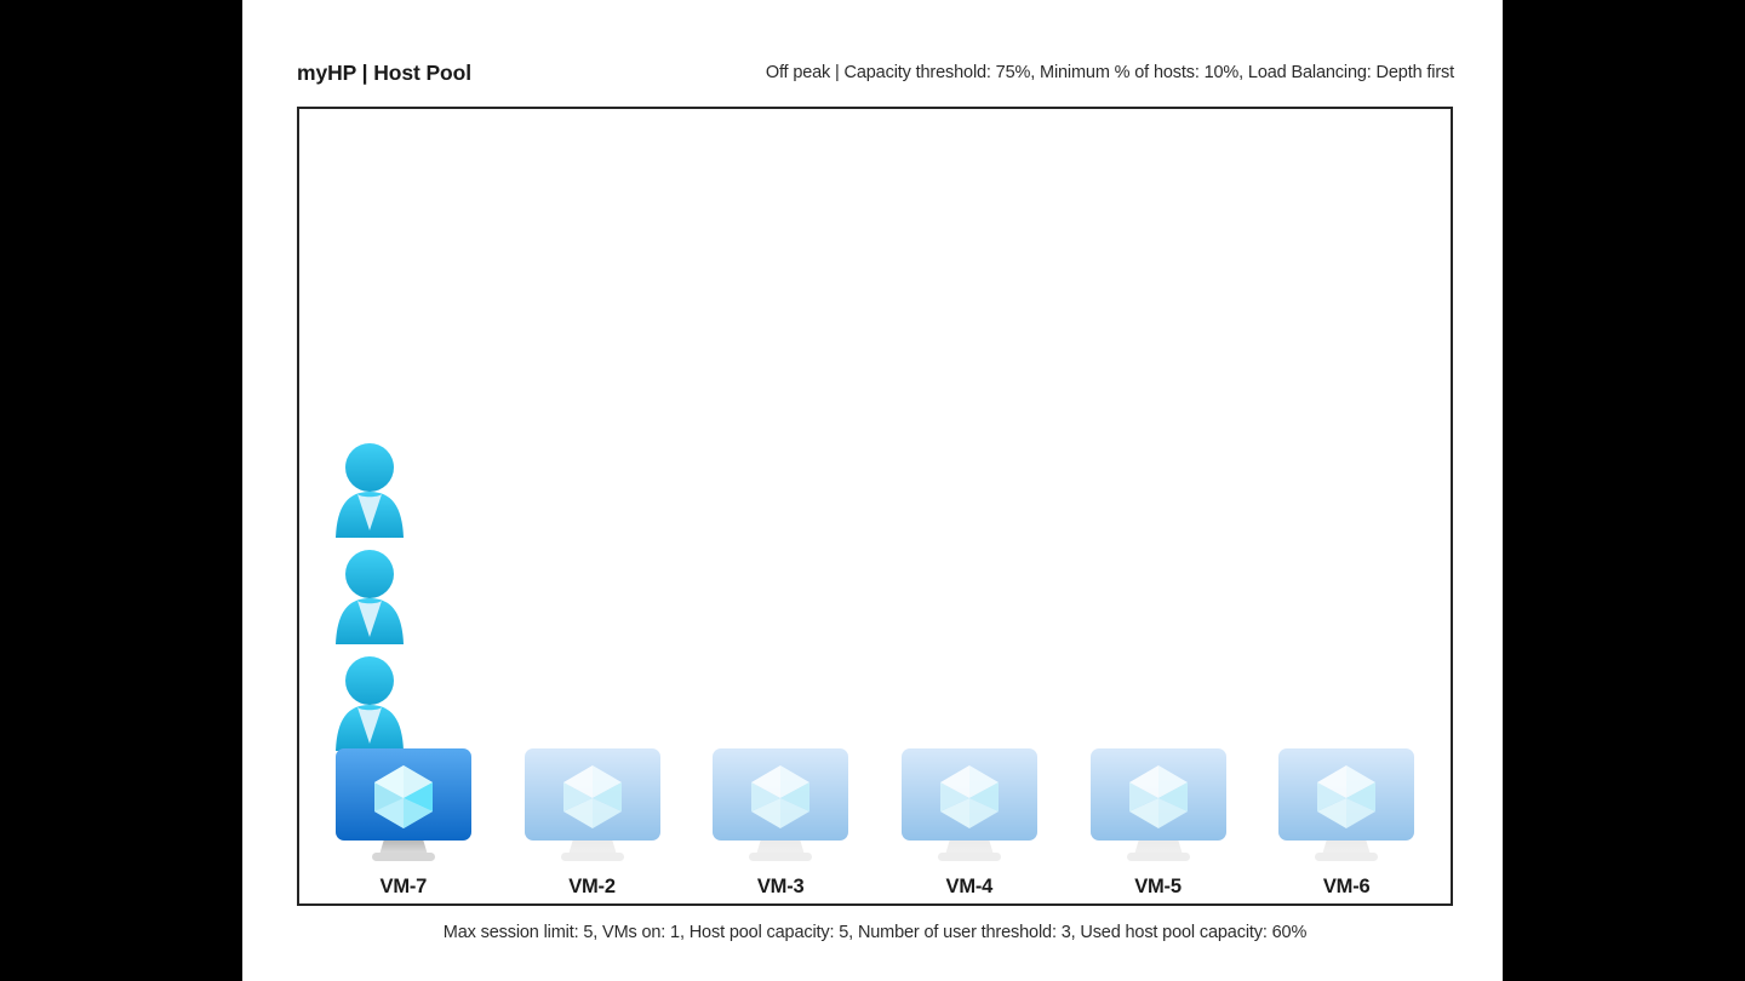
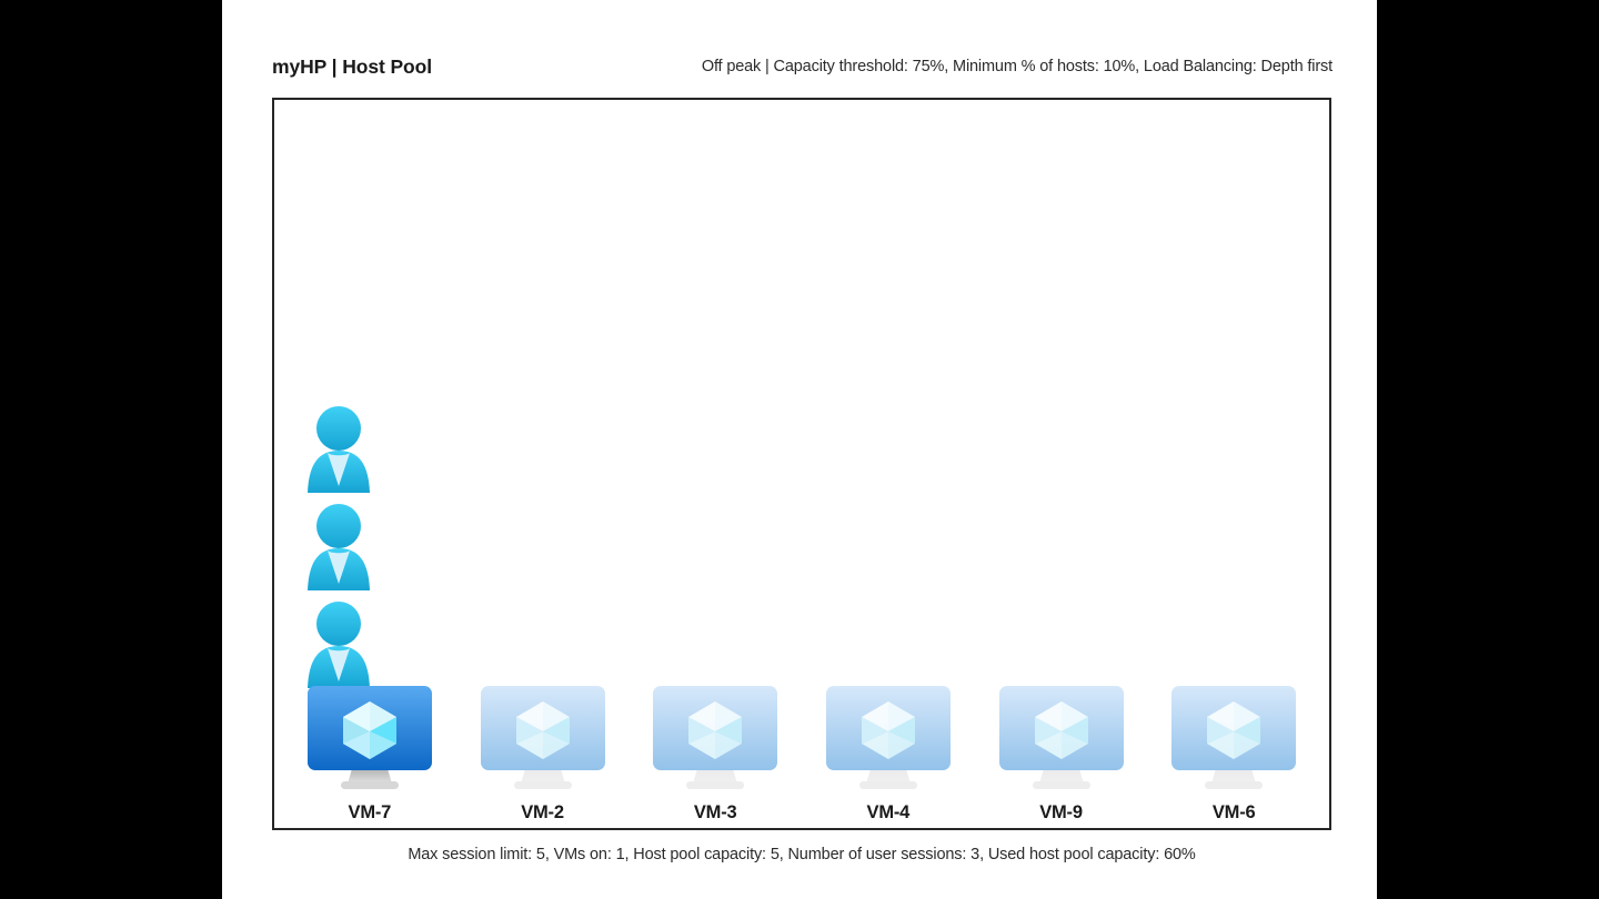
  myHP | Host Pool
  Off peak | Capacity threshold: 75%, Minimum % of hosts: 10%, Load Balancing: Depth first
  VM-7
  VM-2
  VM-3
  VM-4
- VM-5
+ VM-9
  VM-6
- Max session limit: 5, VMs on: 1, Host pool capacity: 5, Number of user threshold: 3, Used host pool capacity: 60%
+ Max session limit: 5, VMs on: 1, Host pool capacity: 5, Number of user sessions: 3, Used host pool capacity: 60%
